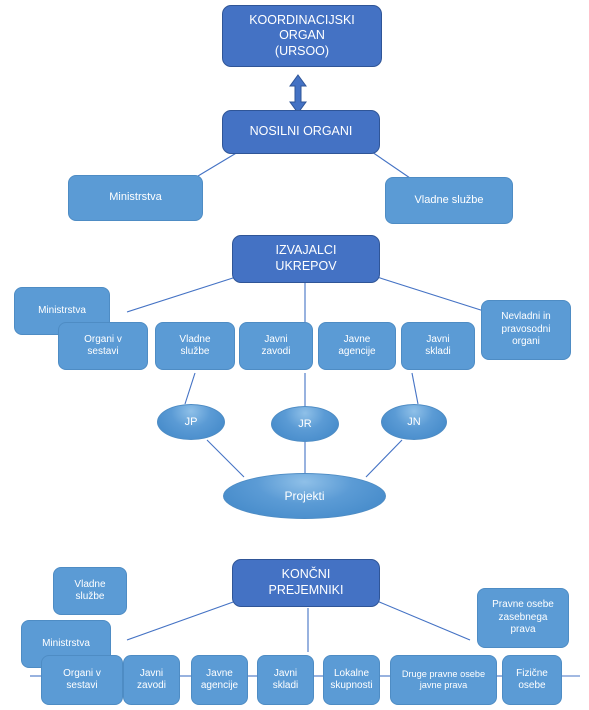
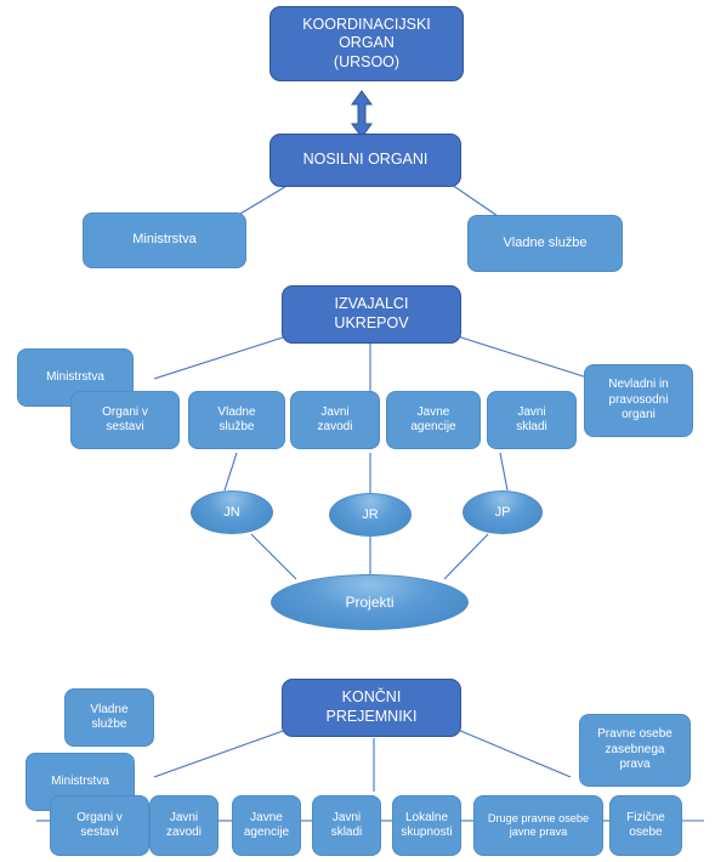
  KOORDINACIJSKI
  ORGAN
  (URSOO)
  NOSILNI ORGANI
  Ministrstva
  Vladne službe
  IZVAJALCI
  UKREPOV
  Ministrstva
  Organi v
  sestavi
  Vladne
  službe
  Javni
  zavodi
  Javne
  agencije
  Javni
  skladi
  Nevladni in
  pravosodni
  organi
- JP
+ JN
  JR
- JN
+ JP
  Projekti
  KONČNI
  PREJEMNIKI
  Vladne
  službe
  Ministrstva
  Organi v
  sestavi
  Javni
  zavodi
  Javne
  agencije
  Javni
  skladi
  Lokalne
  skupnosti
  Druge pravne osebe
  javne prava
  Fizične
  osebe
  Pravne osebe
  zasebnega
  prava
